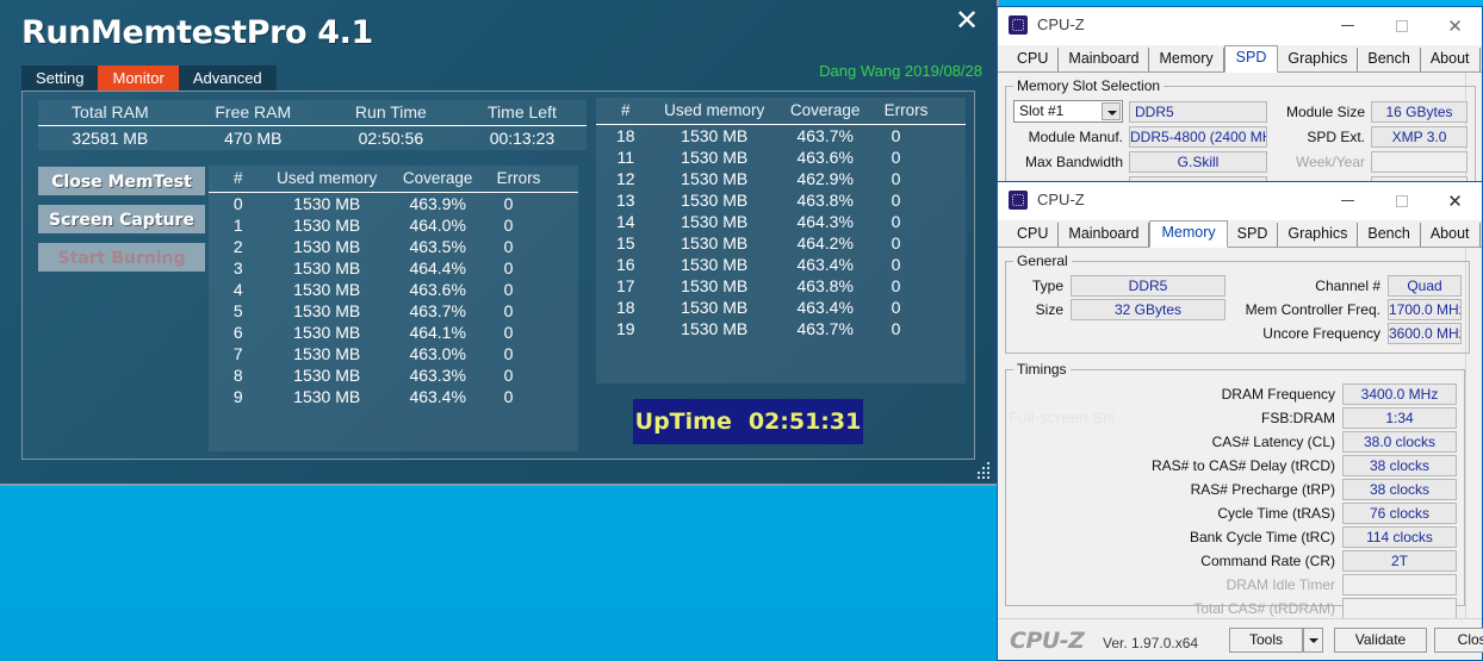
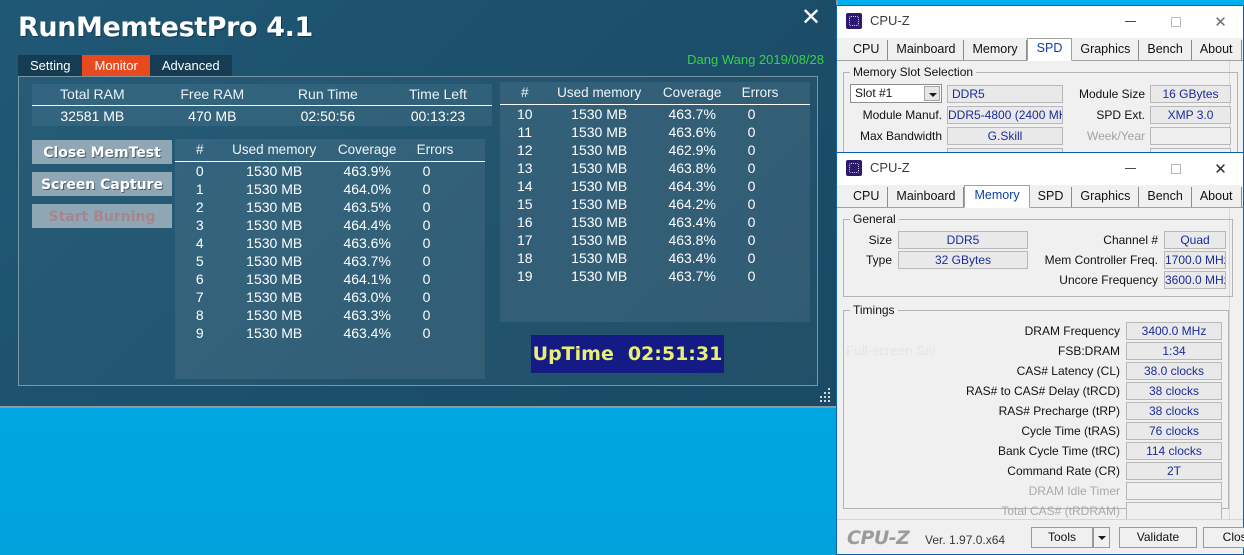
  RunMemtestPro 4.1
  ✕
  Dang Wang 2019/08/28
  Setting
  Monitor
  Advanced
  Total RAM	Free RAM	Run Time	Time Left
  32581 MB	470 MB	02:50:56	00:13:23
  Close MemTest
  Screen Capture
  Start Burning
  #	Used memory	Coverage	Errors
  0	1530 MB	463.9%	0
  1	1530 MB	464.0%	0
  2	1530 MB	463.5%	0
  3	1530 MB	464.4%	0
  4	1530 MB	463.6%	0
  5	1530 MB	463.7%	0
  6	1530 MB	464.1%	0
  7	1530 MB	463.0%	0
  8	1530 MB	463.3%	0
  9	1530 MB	463.4%	0
  #	Used memory	Coverage	Errors
- 18	1530 MB	463.7%	0
+ 10	1530 MB	463.7%	0
  11	1530 MB	463.6%	0
  12	1530 MB	462.9%	0
  13	1530 MB	463.8%	0
  14	1530 MB	464.3%	0
  15	1530 MB	464.2%	0
  16	1530 MB	463.4%	0
  17	1530 MB	463.8%	0
  18	1530 MB	463.4%	0
  19	1530 MB	463.7%	0
  UpTime
  02:51:31
  CPU-Z
  ✕
  CPU
  Mainboard
  Memory
  SPD
  Graphics
  Bench
  About
  Memory Slot Selection
  Slot #1
  DDR5
  Module Manuf.
  DDR5-4800 (2400 M
  Max Bandwidth
  G.Skill
  Module Size
  16 GBytes
  SPD Ext.
  XMP 3.0
  Week/Year
  CPU-Z
  ✕
  CPU
  Mainboard
  Memory
  SPD
  Graphics
  Bench
  About
  General
- Type
+ Size
  DDR5
- Size
+ Type
  32 GBytes
  Channel #
  Quad
  Mem Controller Freq.
  1700.0 MH
  Uncore Frequency
  3600.0 MH
  Timings
  DRAM Frequency
  3400.0 MHz
  FSB:DRAM
  1:34
  CAS# Latency (CL)
  38.0 clocks
  RAS# to CAS# Delay (tRCD)
  38 clocks
  RAS# Precharge (tRP)
  38 clocks
  Cycle Time (tRAS)
  76 clocks
  Bank Cycle Time (tRC)
  114 clocks
  Command Rate (CR)
  2T
  DRAM Idle Timer
  Total CAS# (tRDRAM)
  CPU-Z
  Ver. 1.97.0.x64
  Tools
  Validate
